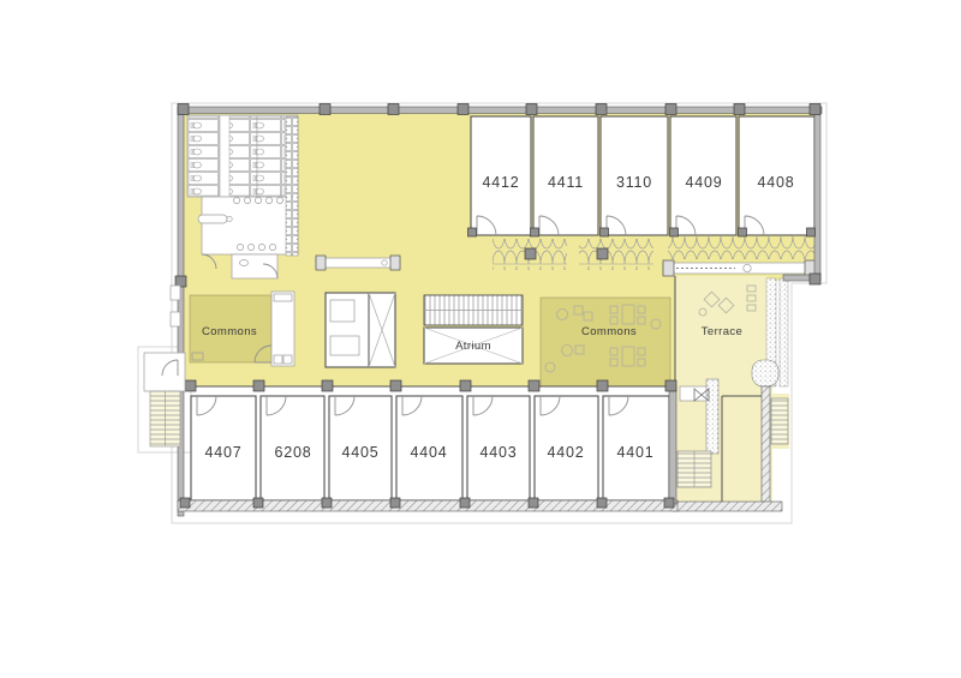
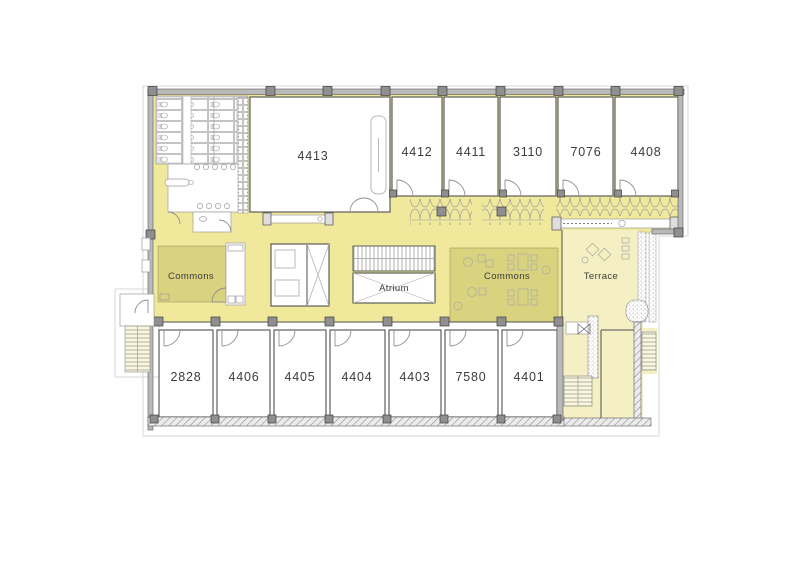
+ 4413
  4412
  4411
  3110
- 4409
+ 7076
  4408
  Commons
  Atrium
  Commons
  Terrace
- 4407
+ 2828
- 6208
+ 4406
  4405
  4404
  4403
- 4402
+ 7580
  4401
